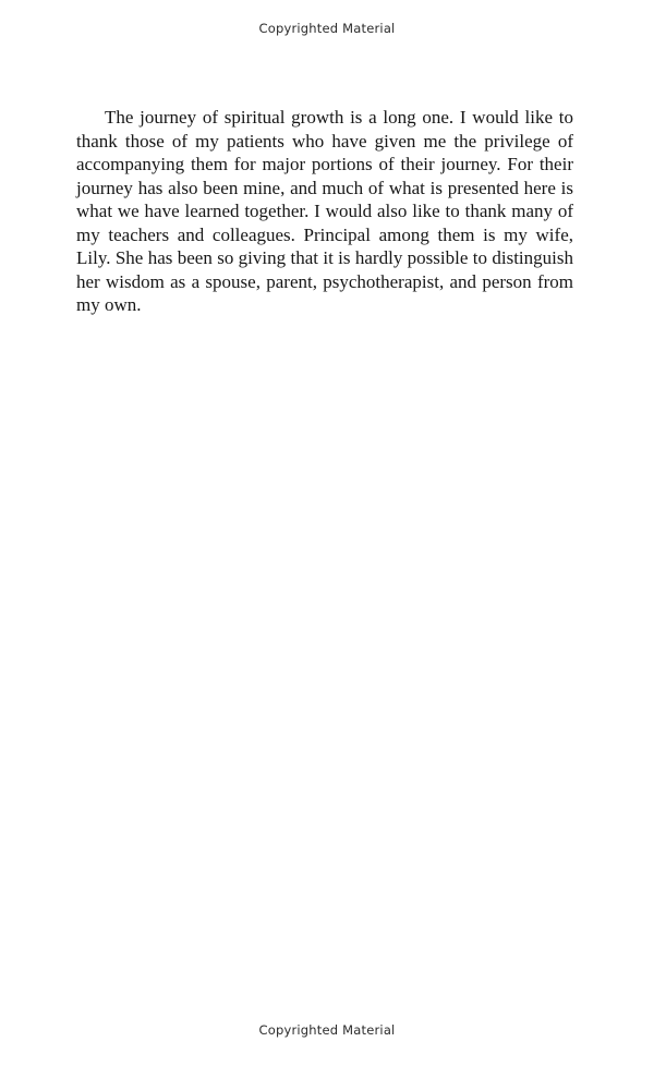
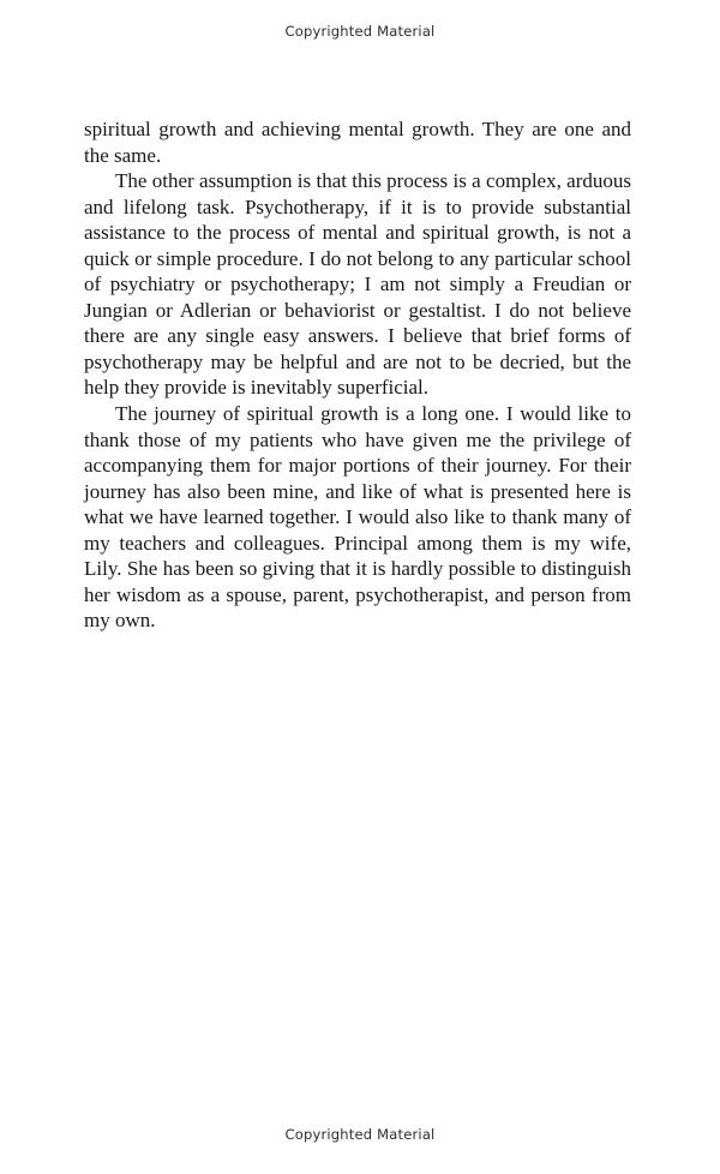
  Copyrighted Material
+ spiritual growth and achieving mental growth. They are one and the same.
+ The other assumption is that this process is a complex, arduous and lifelong task. Psychotherapy, if it is to provide substantial assistance to the process of mental and spiritual growth, is not a quick or simple procedure. I do not belong to any particular school of psychiatry or psychotherapy; I am not simply a Freudian or Jungian or Adlerian or behaviorist or gestaltist. I do not believe there are any single easy answers. I believe that brief forms of psychotherapy may be helpful and are not to be decried, but the help they provide is inevitably superficial.
- The journey of spiritual growth is a long one. I would like to thank those of my patients who have given me the privilege of accompanying them for major portions of their journey. For their journey has also been mine, and much of what is presented here is what we have learned together. I would also like to thank many of my teachers and colleagues. Principal among them is my wife, Lily. She has been so giving that it is hardly possible to distinguish her wisdom as a spouse, parent, psychotherapist, and person from my own.
+ The journey of spiritual growth is a long one. I would like to thank those of my patients who have given me the privilege of accompanying them for major portions of their journey. For their journey has also been mine, and like of what is presented here is what we have learned together. I would also like to thank many of my teachers and colleagues. Principal among them is my wife, Lily. She has been so giving that it is hardly possible to distinguish her wisdom as a spouse, parent, psychotherapist, and person from my own.
  Copyrighted Material
